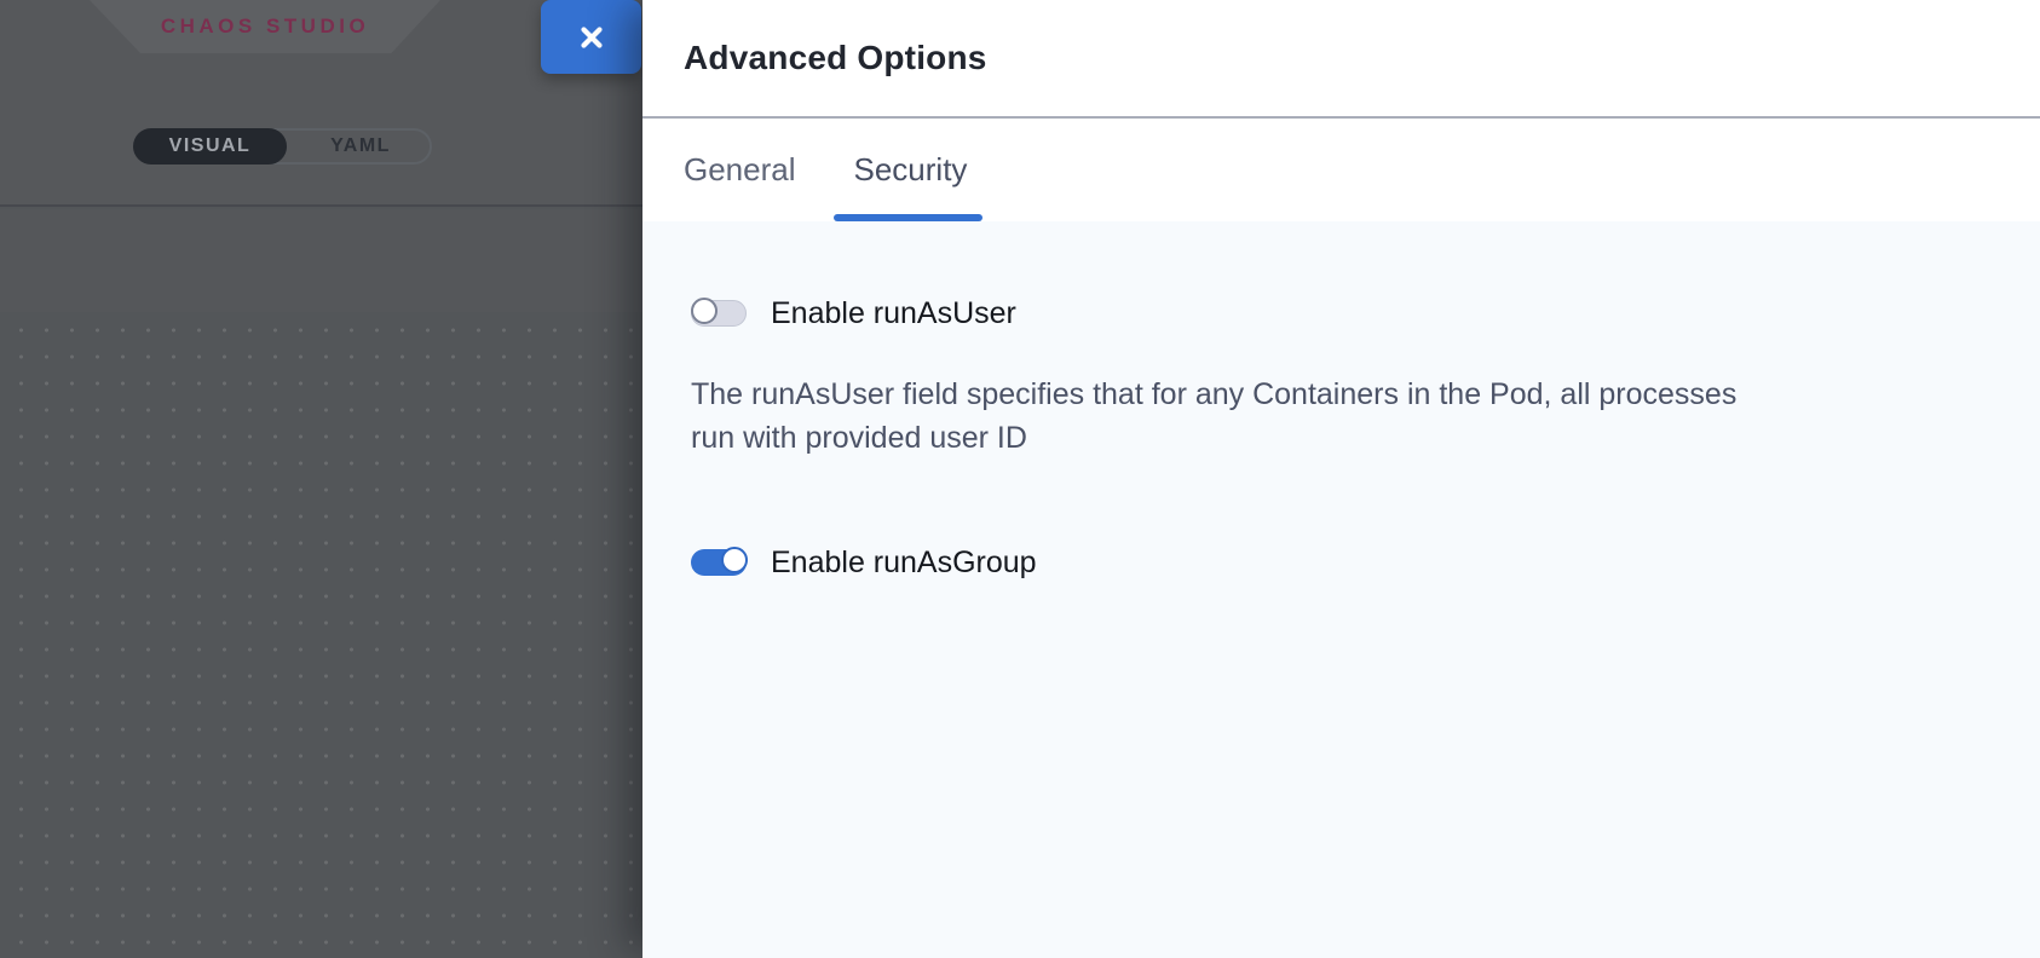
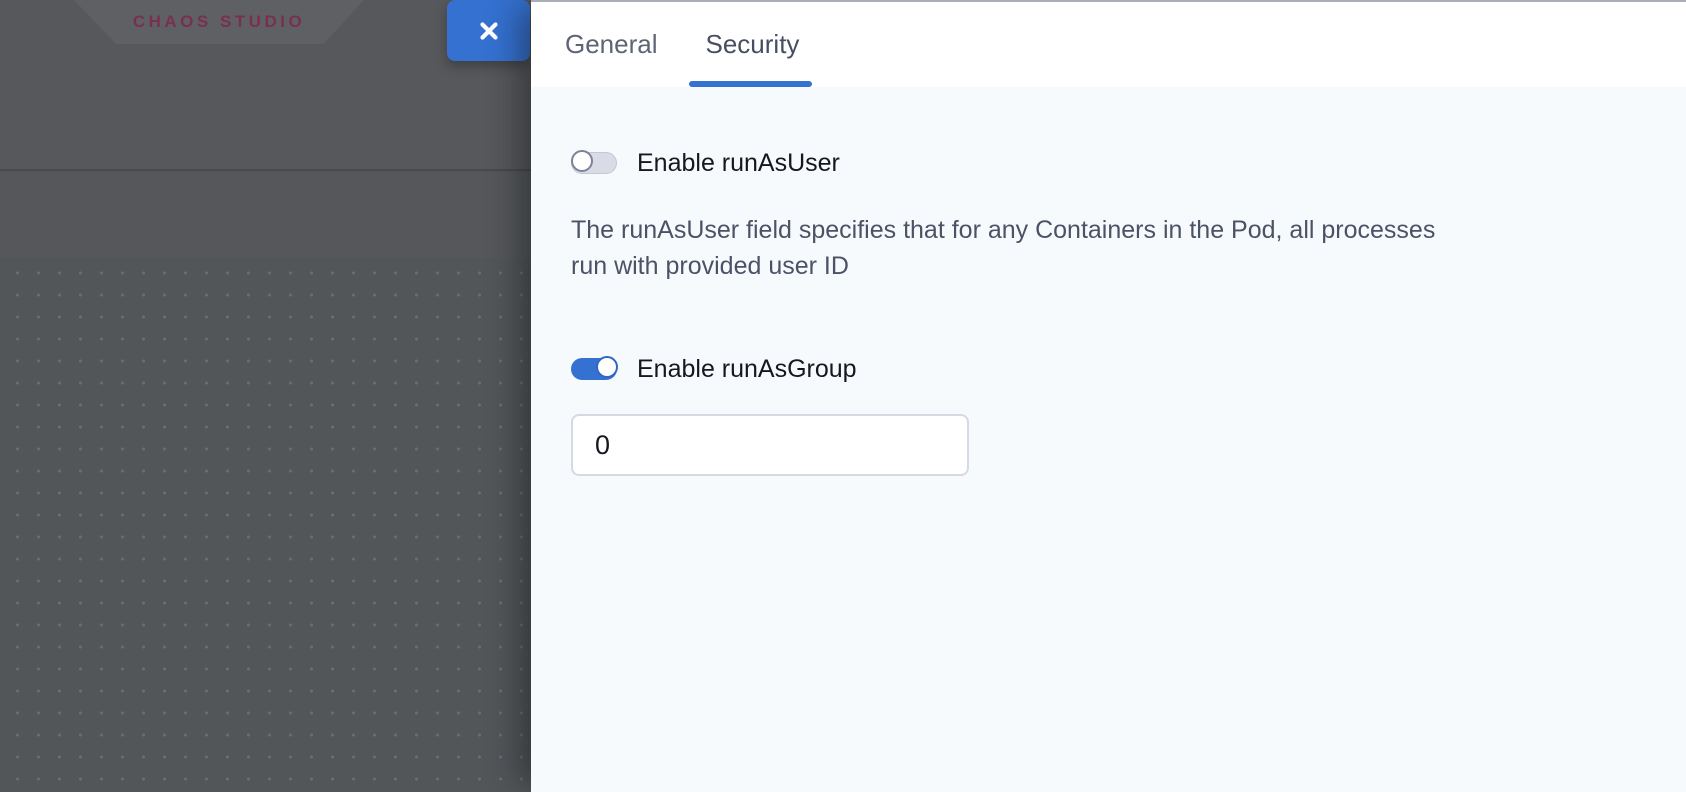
  CHAOS STUDIO
- VISUAL
- YAML
- Advanced Options
  General
  Security
  Enable runAsUser
  The runAsUser field specifies that for any Containers in the Pod, all processes
  run with provided user ID
  Enable runAsGroup
+ 0
